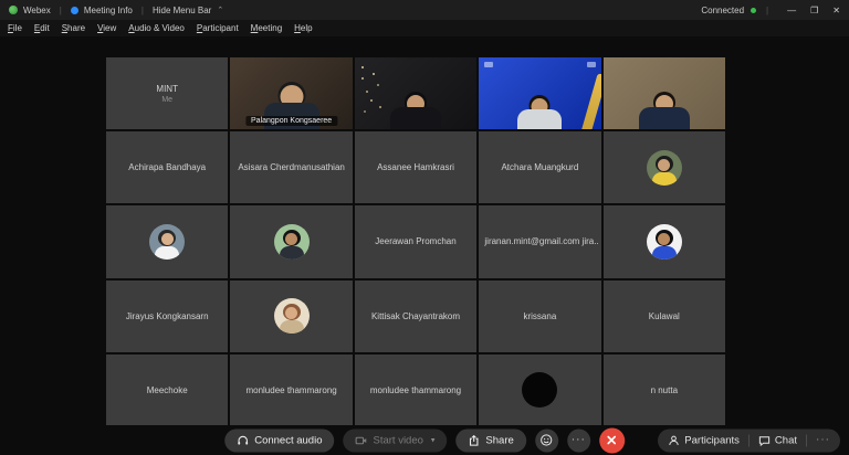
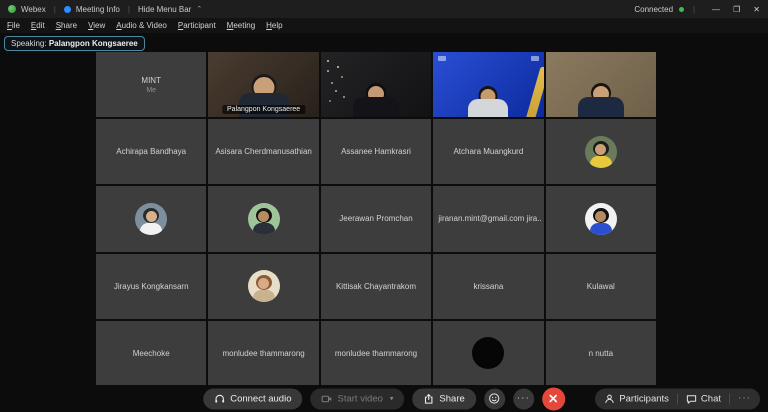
  Webex
  |
  Meeting Info
  Hide Menu Bar
  Connected
  —
  ❐
  ✕
  File
  Edit
  Share
  View
  Audio & Video
  Participant
  Meeting
  Help
+ Speaking: Palangpon Kongsaeree
  MINT
  Achirapa Bandhaya
  Asisara Cherdmanusathian
  Assanee Hamkrasri
  Atchara Muangkurd
  Jeerawan Promchan
  jiranan.mint@gmail.com jira..
  Jirayus Kongkansarn
  Kittisak Chayantrakom
  krissana
  Kulawal
  Meechoke
  monludee thammarong
  monludee thammarong
  n nutta
  Connect audio
  Start video
  Share
  ···
  Participants
  Chat
  ···
